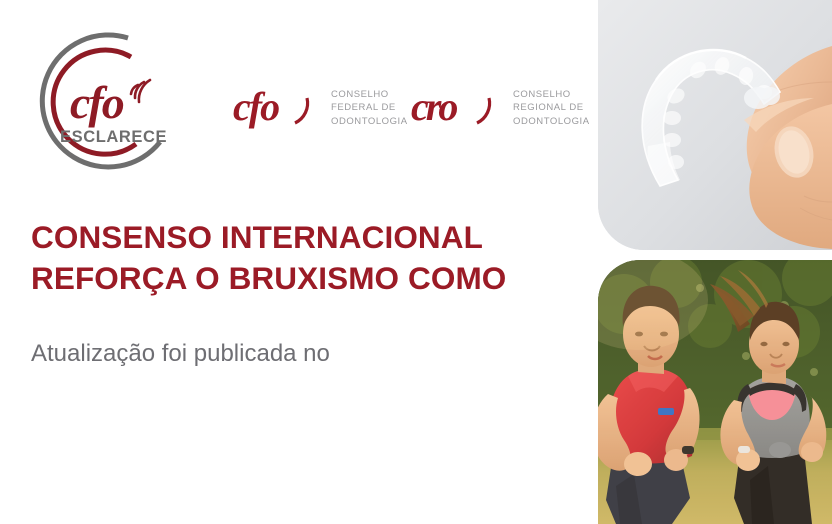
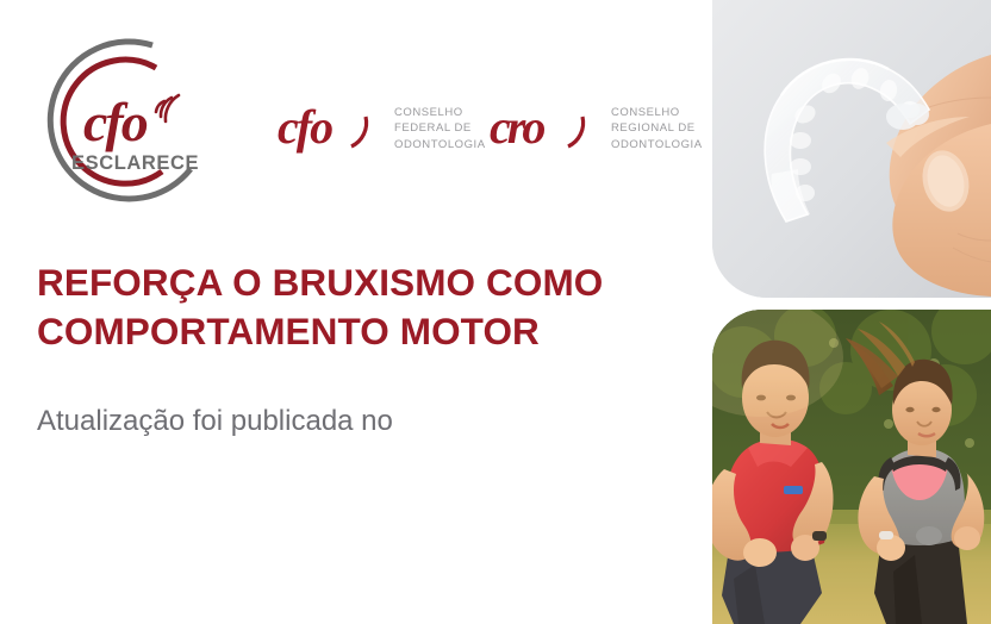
  cfo
  ESCLARECE
  cfo
  CONSELHO
  FEDERAL DE
  ODONTOLOGIA
  cro
  CONSELHO
  REGIONAL DE
  ODONTOLOGIA
- CONSENSO INTERNACIONAL
  REFORÇA O BRUXISMO COMO
+ COMPORTAMENTO MOTOR
  Atualização foi publicada no
